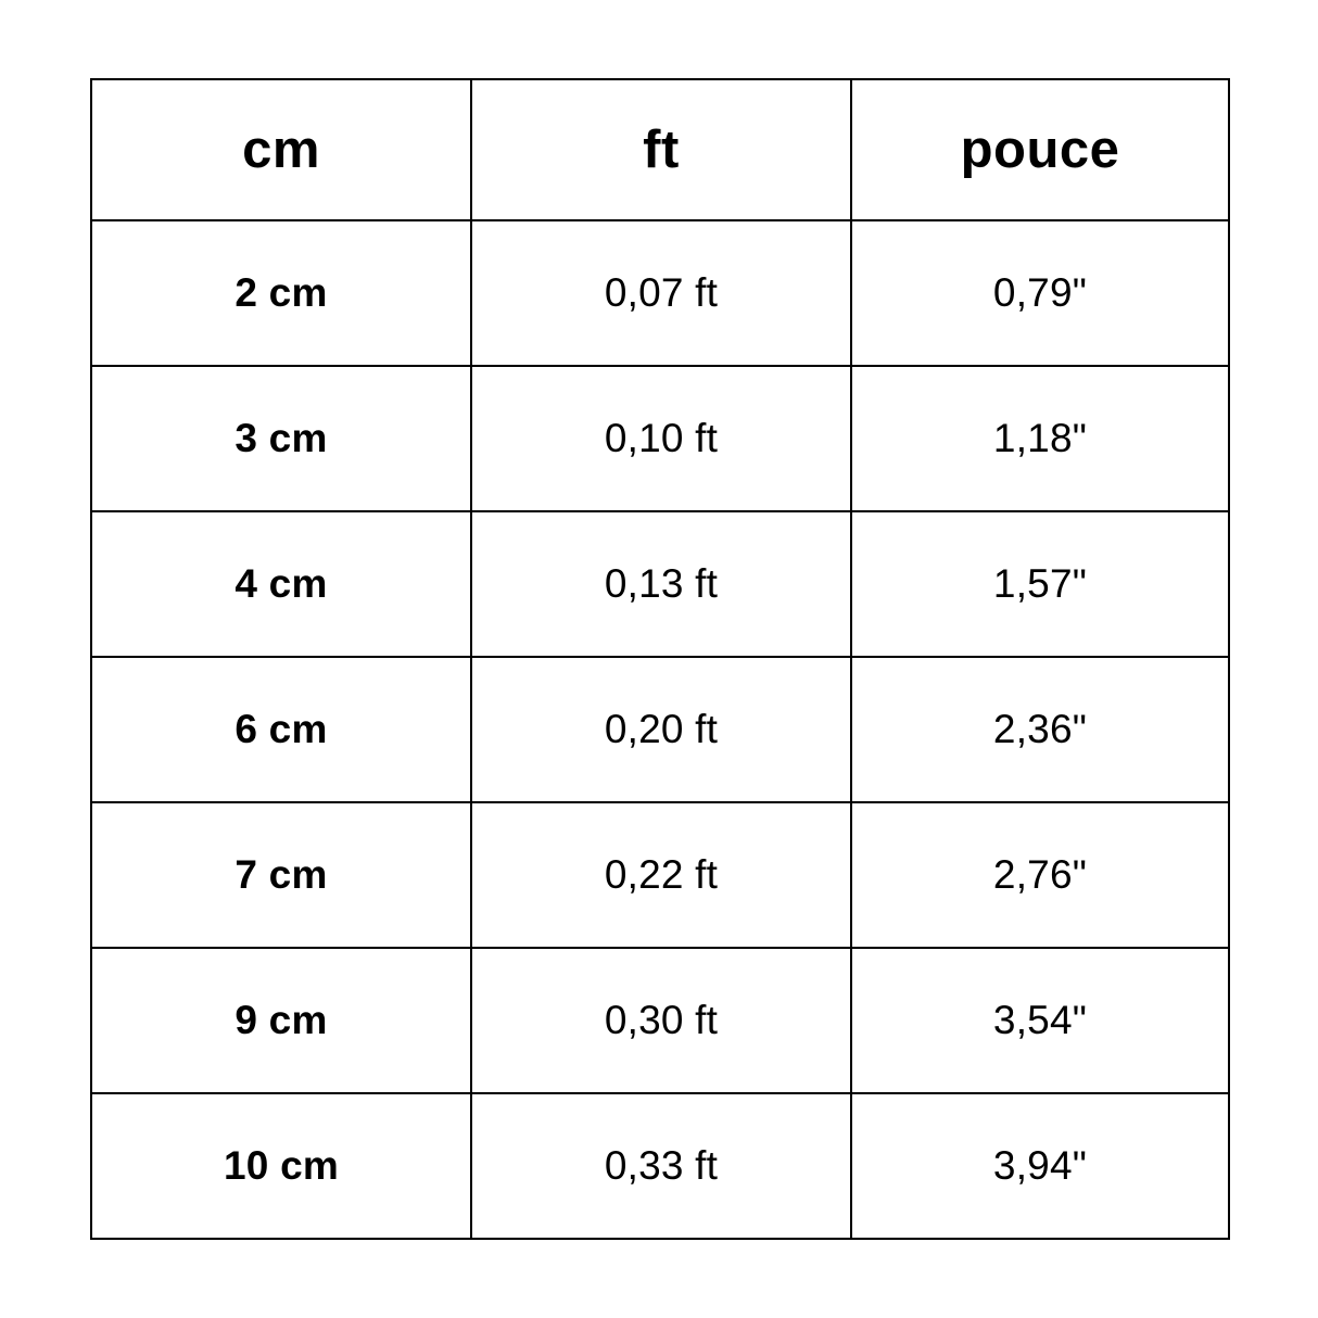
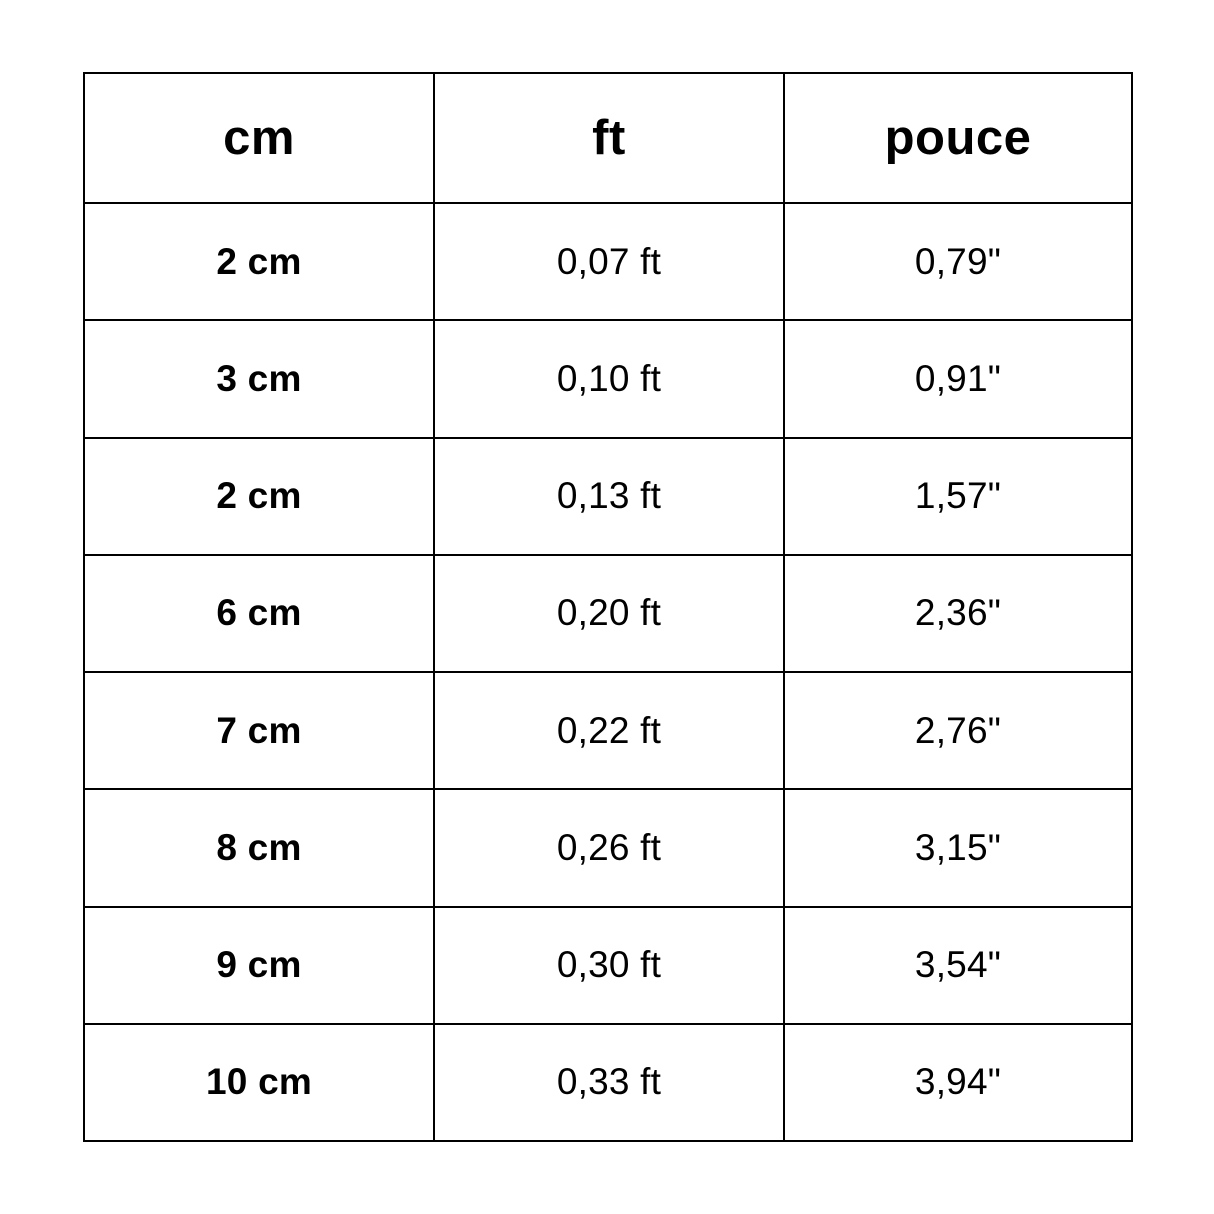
  cm	ft	pouce
  2 cm	0,07 ft	0,79"
- 3 cm	0,10 ft	1,18"
+ 3 cm	0,10 ft	0,91"
- 4 cm	0,13 ft	1,57"
+ 2 cm	0,13 ft	1,57"
  6 cm	0,20 ft	2,36"
  7 cm	0,22 ft	2,76"
+ 8 cm	0,26 ft	3,15"
  9 cm	0,30 ft	3,54"
  10 cm	0,33 ft	3,94"
